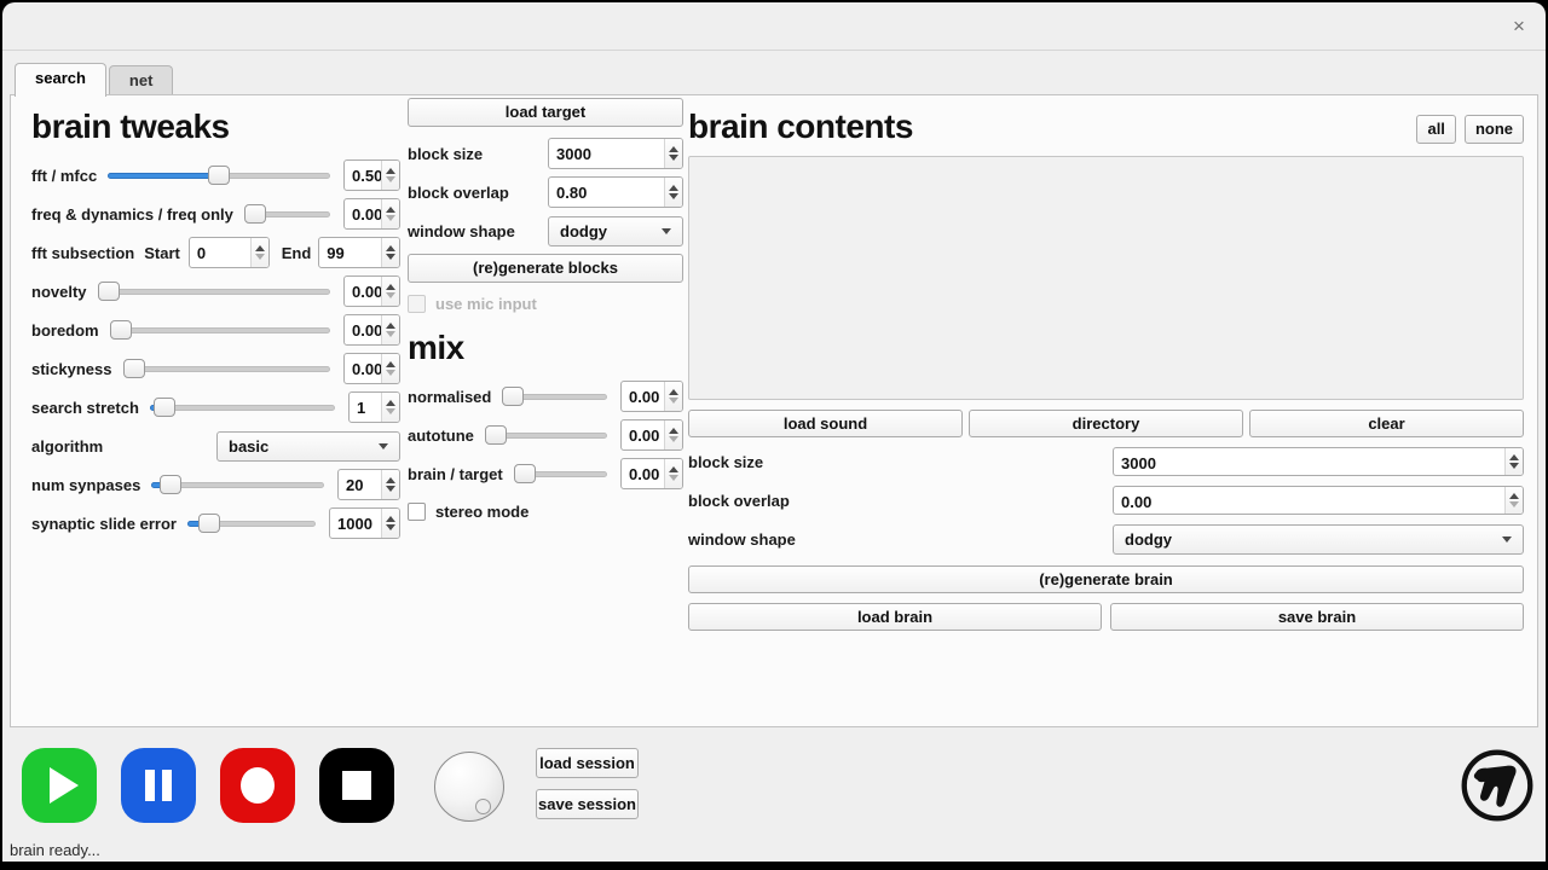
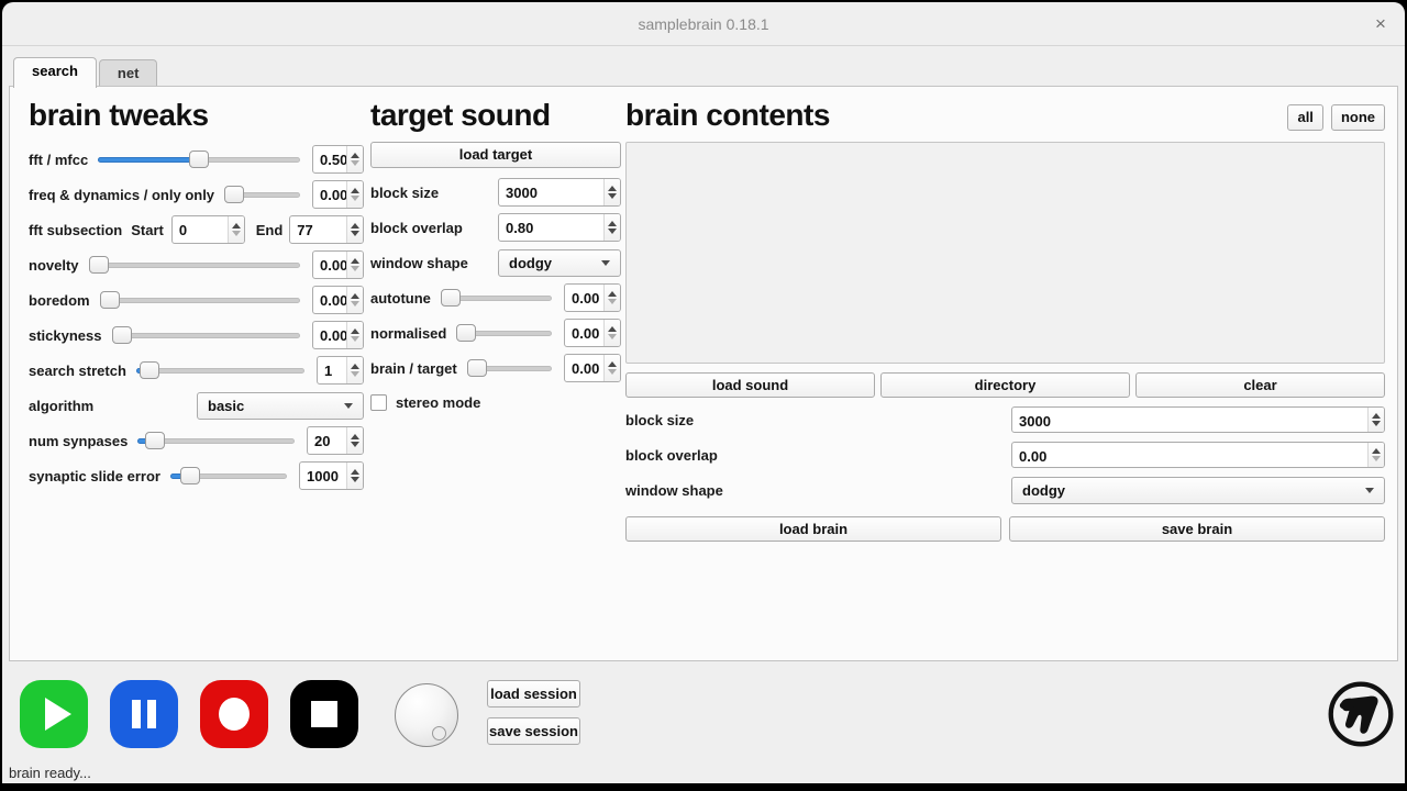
+ samplebrain 0.18.1
  ×
  search
  net
  brain tweaks
  fft / mfcc
  0.50
- freq & dynamics / freq only
+ freq & dynamics / only only
  0.00
  fft subsection
  Start
  0
  End
- 99
+ 77
  novelty
  0.00
  boredom
  0.00
  stickyness
  0.00
  search stretch
  1
  algorithm
  basic
  num synpases
  20
  synaptic slide error
  1000
+ target sound
  load target
  block size
  3000
  block overlap
  0.80
  window shape
  dodgy
- (re)generate blocks
- use mic input
- mix
- normalised
+ autotune
  0.00
- autotune
+ normalised
  0.00
  brain / target
  0.00
  stereo mode
  brain contents
  all
  none
  load sound
  directory
  clear
  block size
  3000
  block overlap
  0.00
  window shape
  dodgy
- (re)generate brain
  load brain
  save brain
  load session
  save session
  brain ready...
